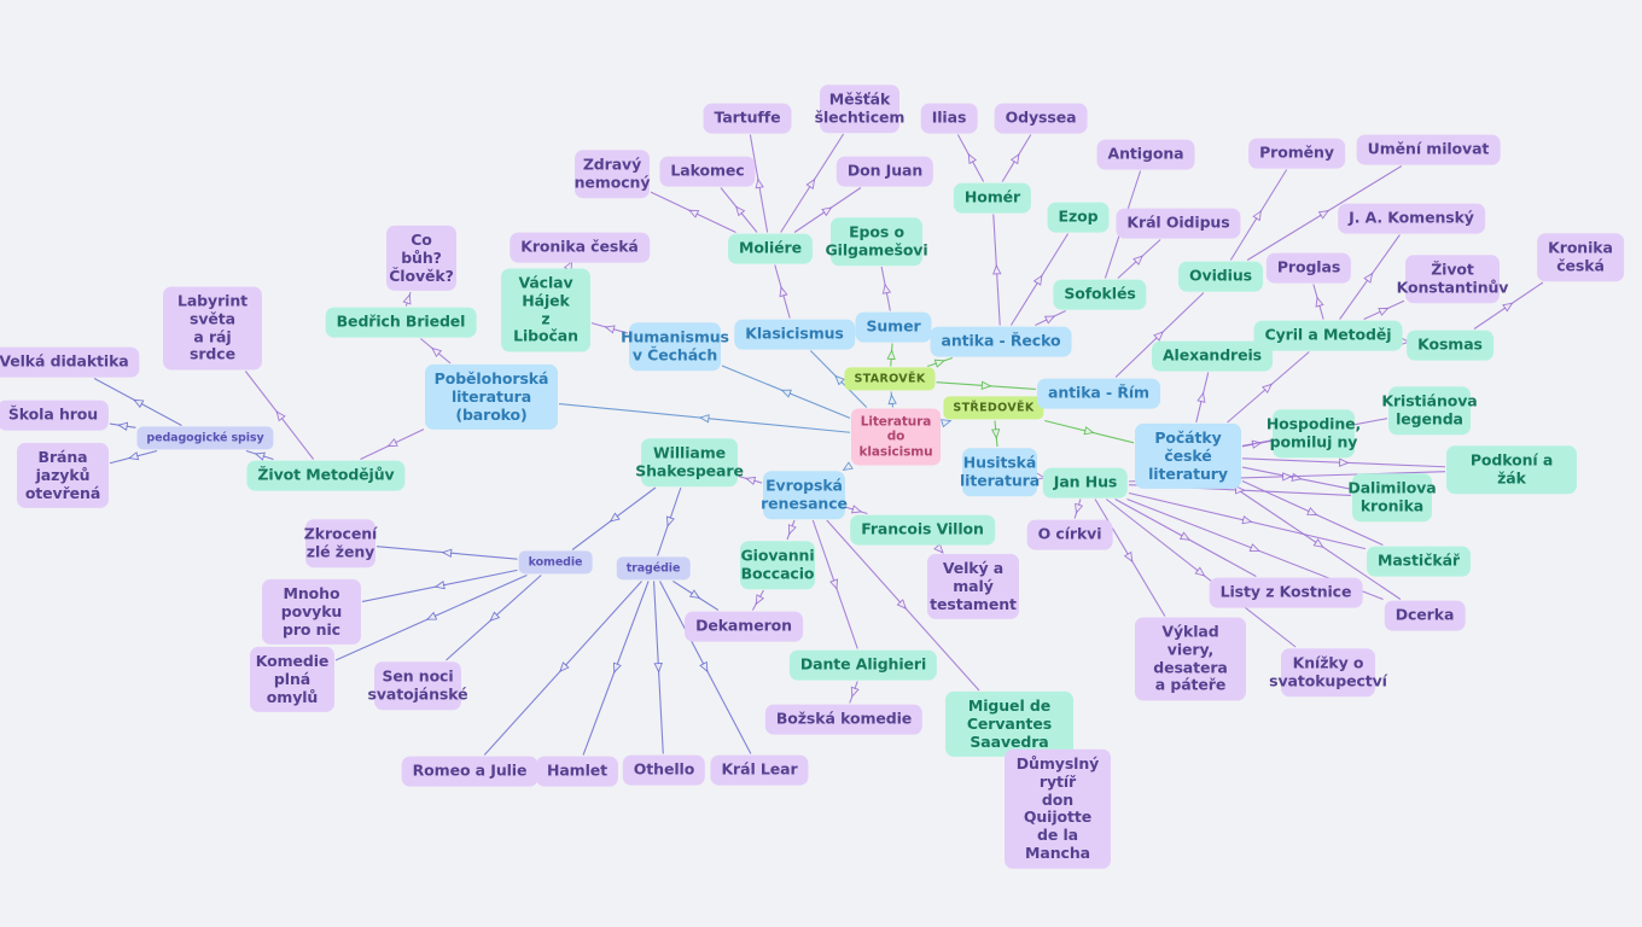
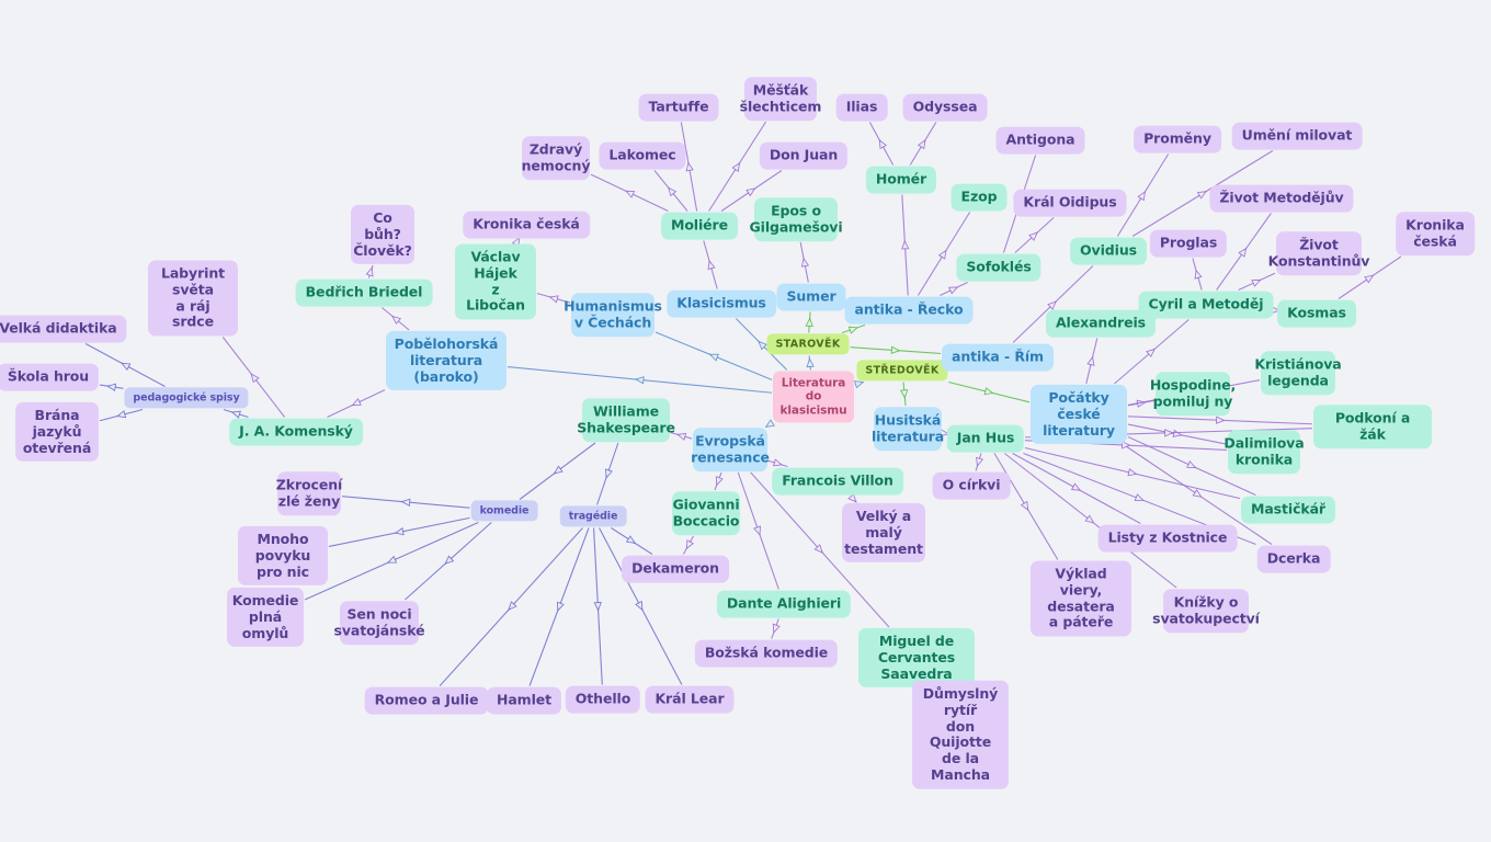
  Literatura do
  klasicismu
  STAROVĚK
  STŘEDOVĚK
  Sumer
  Epos o
  Gilgamešovi
  antika - Řecko
  antika - Řím
  Homér
  Ilias
  Odyssea
  Ezop
  Sofoklés
  Antigona
  Král Oidipus
  Ovidius
  Proměny
  Umění milovat
  Počátky české
  literatury
  Alexandreis
  Cyril a Metoděj
  Proglas
- J. A. Komenský
+ Život Metodějův
  Život
  Konstantinův
  Kosmas
  Kronika česká
  Kristiánova
  legenda
  Hospodine,
  pomiluj ny
  Podkoní a žák
  Dalimilova
  kronika
  Mastičkář
  Dcerka
  Listy z Kostnice
  Knížky o
  svatokupectví
  Výklad viery,
  desatera a páteře
  Husitská
  literatura
  Jan Hus
  O církvi
  Klasicismus
  Moliére
  Tartuffe
  Měšťák
  šlechticem
  Lakomec
  Don Juan
  Zdravý
  nemocný
  Humanismus
  v Čechách
  Václav Hájek
  z Libočan
  Kronika česká
  Pobělohorská
  literatura (baroko)
  Bedřich Briedel
  Co bůh?
  Člověk?
- Život Metodějův
+ J. A. Komenský
  Labyrint světa
  a ráj srdce
  pedagogické spisy
  Velká didaktika
  Škola hrou
  Brána jazyků
  otevřená
  Evropská
  renesance
  Williame
  Shakespeare
  komedie
  tragédie
  Zkrocení
  zlé ženy
  Mnoho povyku
  pro nic
  Komedie
  plná omylů
  Sen noci
  svatojánské
  Romeo a Julie
  Hamlet
  Othello
  Král Lear
  Giovanni
  Boccacio
  Dekameron
  Dante Alighieri
  Božská komedie
  Francois Villon
  Velký a malý
  testament
  Miguel de
  Cervantes Saavedra
  Důmyslný rytíř
  don Quijotte
  de la Mancha
